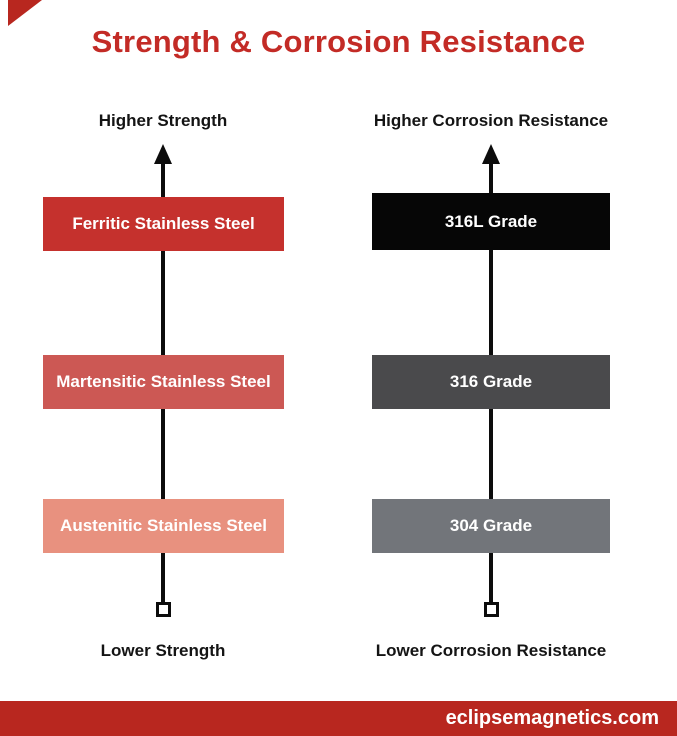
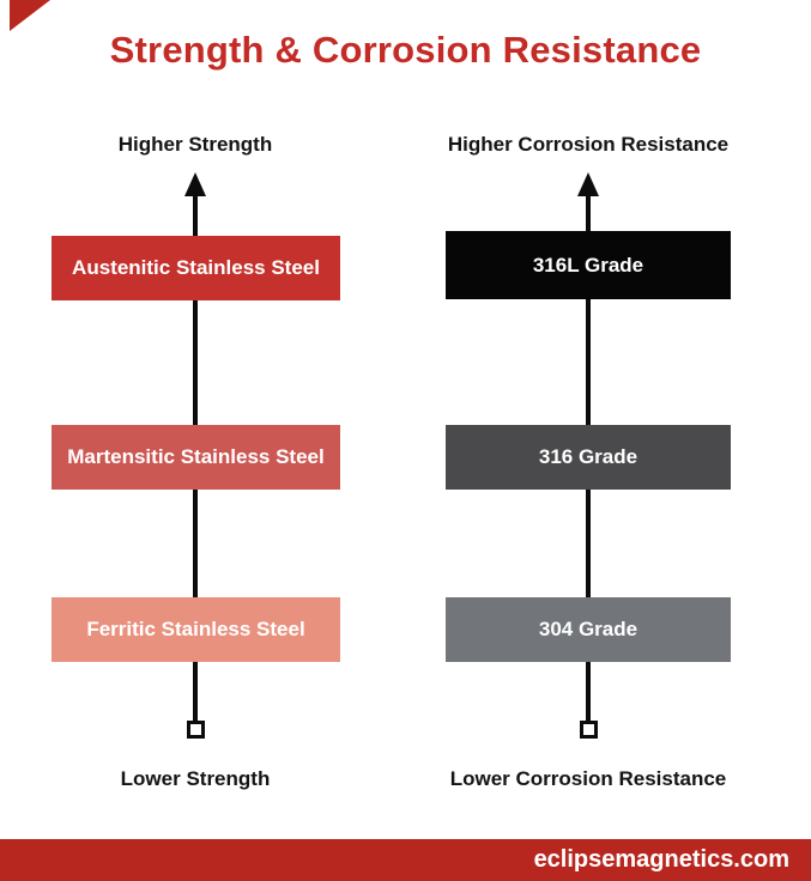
  Strength & Corrosion Resistance
  Higher Strength
- Ferritic Stainless Steel
+ Austenitic Stainless Steel
  Martensitic Stainless Steel
- Austenitic Stainless Steel
+ Ferritic Stainless Steel
  Lower Strength
  Higher Corrosion Resistance
  316L Grade
  316 Grade
  304 Grade
  Lower Corrosion Resistance
  eclipsemagnetics.com
